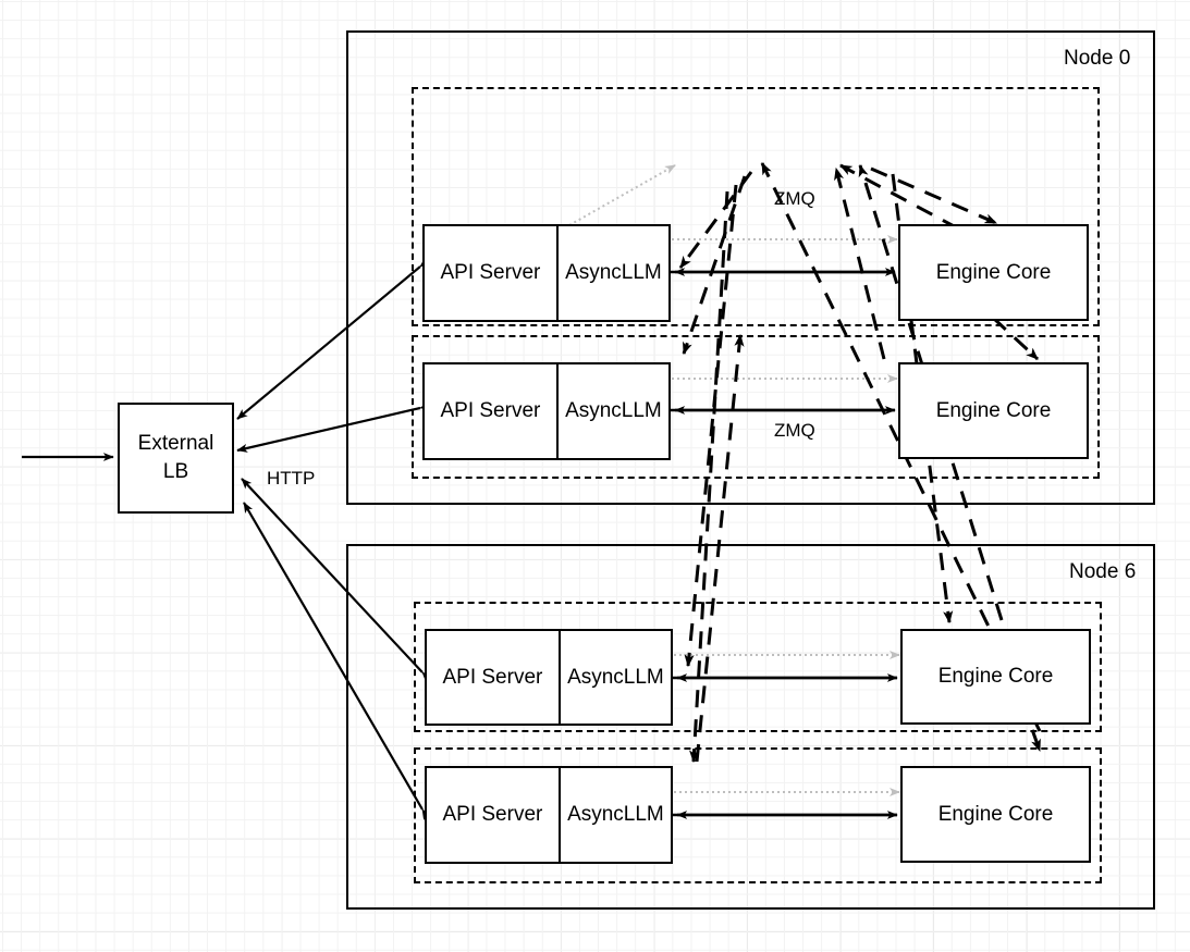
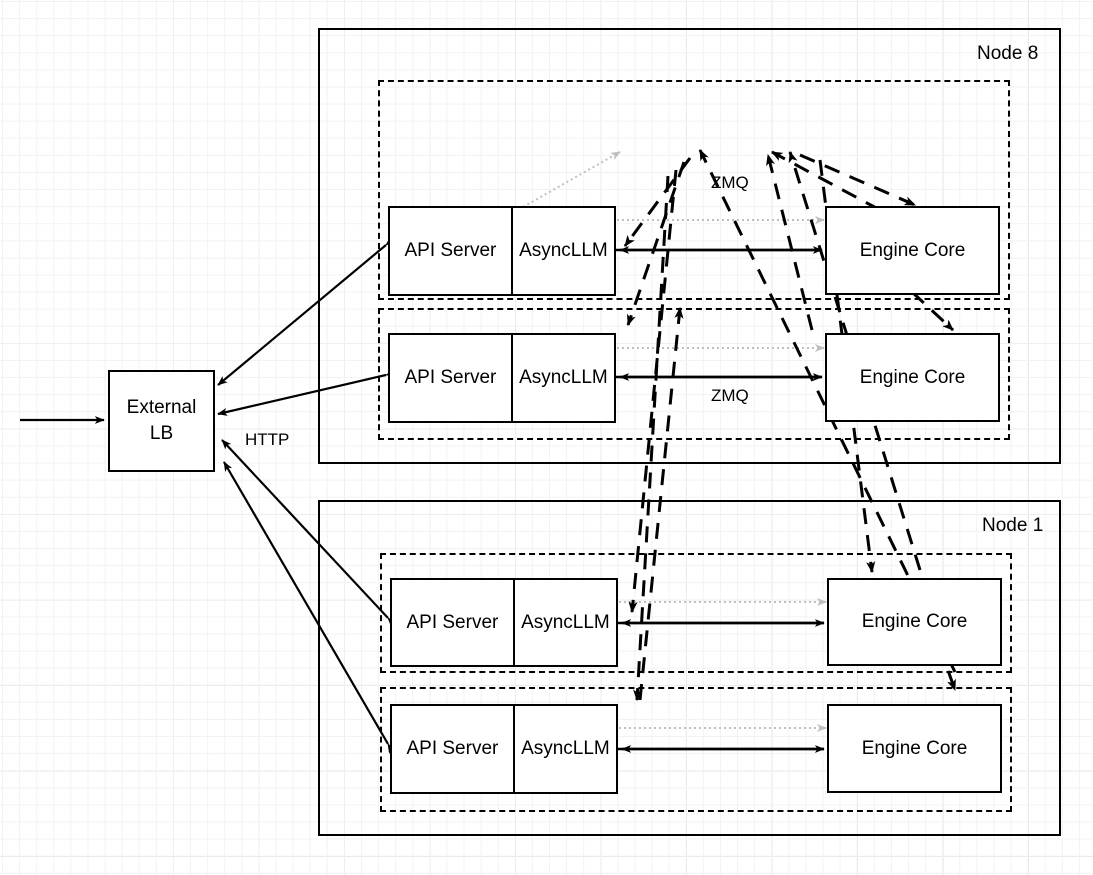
- Node 0
+ Node 8
  API Server
  AsyncLLM
  Engine Core
  API Server
  AsyncLLM
  Engine Core
  ZMQ
  ZMQ
- Node 6
+ Node 1
  API Server
  AsyncLLM
  Engine Core
  API Server
  AsyncLLM
  Engine Core
  External
  LB
  HTTP
